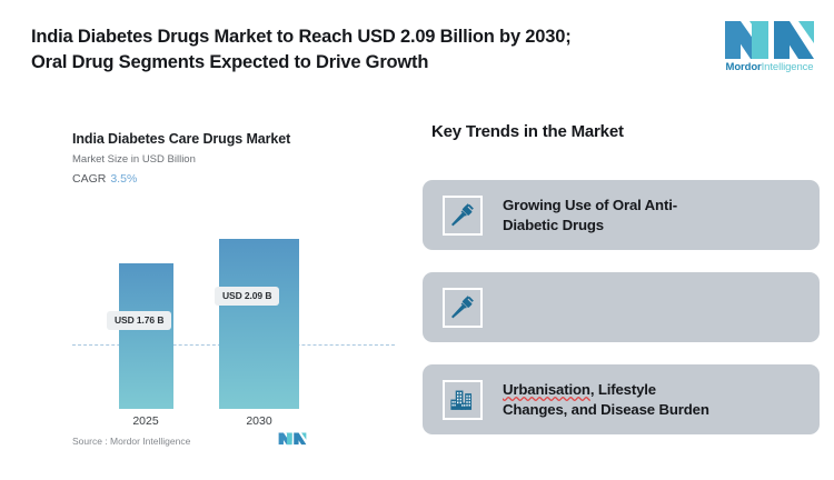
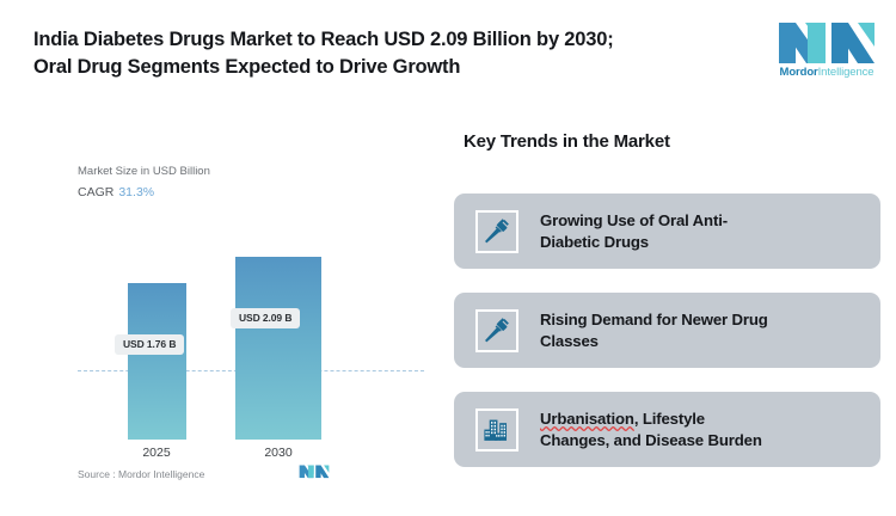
  India Diabetes Drugs Market to Reach USD 2.09 Billion by 2030;
  Oral Drug Segments Expected to Drive Growth
  MordorIntelligence
- India Diabetes Care Drugs Market
  Market Size in USD Billion
- CAGR 3.5%
+ CAGR 31.3%
  USD 1.76 B
  USD 2.09 B
  2025
  2030
  Source : Mordor Intelligence
  Key Trends in the Market
  Growing Use of Oral Anti-
  Diabetic Drugs
+ Rising Demand for Newer Drug
+ Classes
  Urbanisation, Lifestyle
  Changes, and Disease Burden
